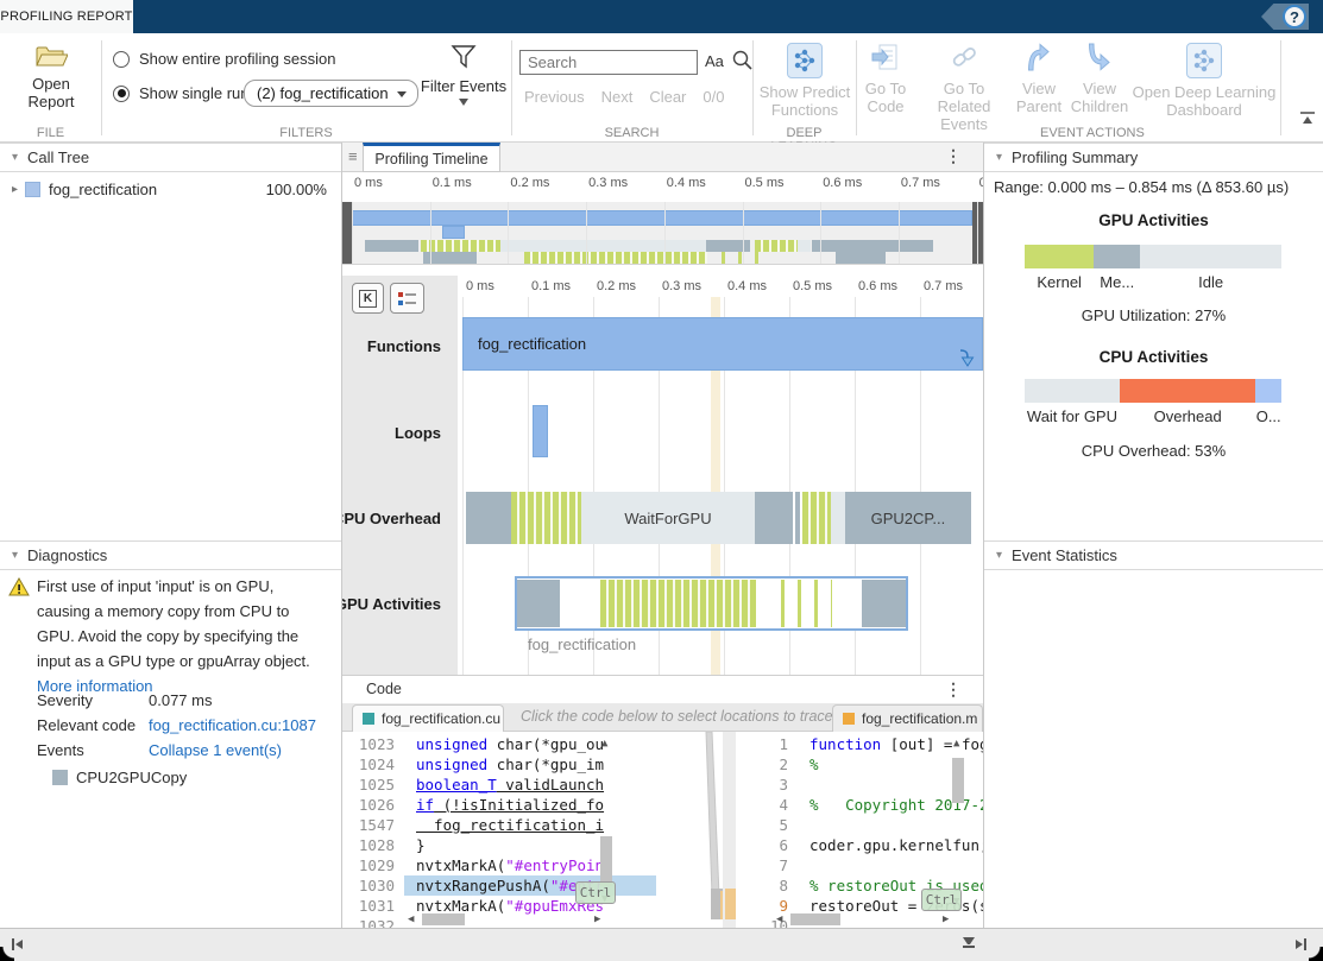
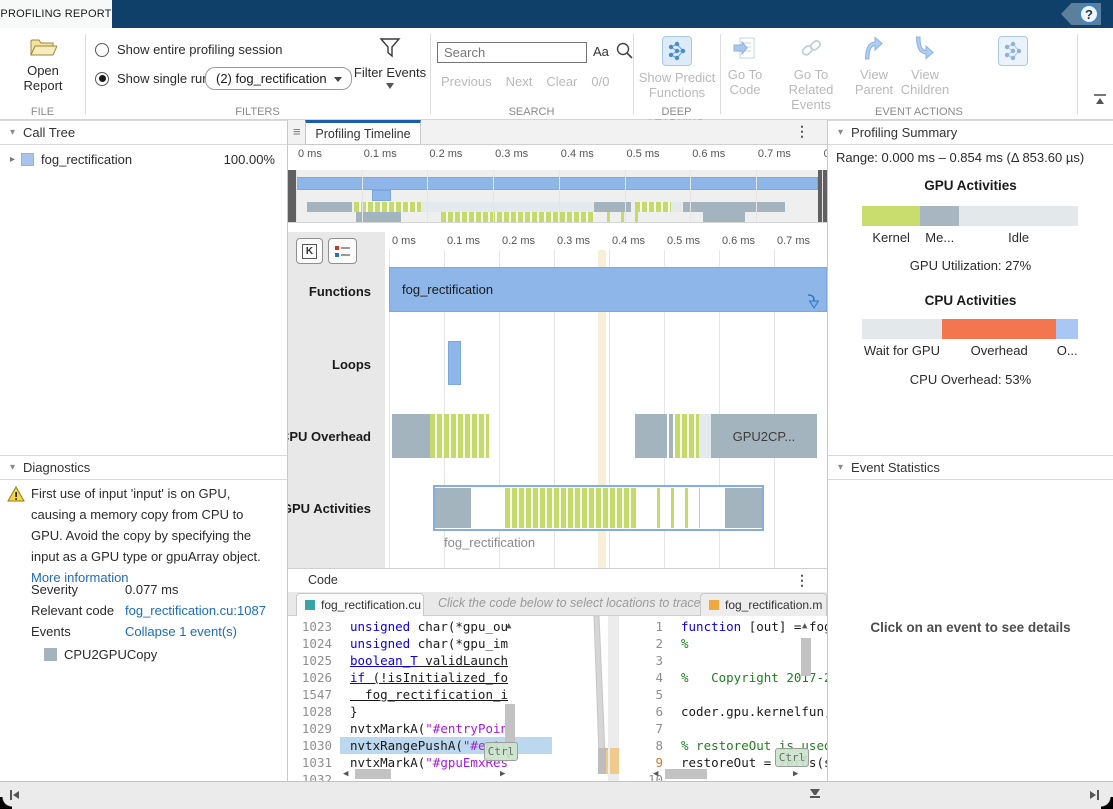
  PROFILING REPORT
  ?
  Open Report
  FILE
  Show entire profiling session
  Show single ru
  (2) fog_rectification
  Filter Events
  FILTERS
  Search
  Aa
  Previous
  Next
  Clear
  0/0
  SEARCH
  Show Predict
  Functions
  Go To
  Code
  Go To Related
  Events
  View
  Parent
  View
  Children
- Open Deep Learning
- Dashboard
  EVENT ACTIONS
  ▾
  Call Tree
  ▸
  fog_rectification
  100.00%
  ▾
  Diagnostics
  First use of input 'input' is on GPU, causing a memory copy from CPU to GPU. Avoid the copy by specifying the input as a GPU type or gpuArray object.
  More information
  Severity
  0.077 ms
  Relevant code
  fog_rectification.cu:1087
  Events
  Collapse 1 event(s)
  CPU2GPUCopy
  ≡
  Profiling Timeline
  ⋮
  0 ms
  0.1 ms
  0.2 ms
  0.3 ms
  0.4 ms
  0.5 ms
  0.6 ms
  0.7 ms
  K
  Functions
  Loops
  PU Overhead
  PU Activities
  0 ms
  0.1 ms
  0.2 ms
  0.3 ms
  0.4 ms
  0.5 ms
  0.6 ms
  0.7 ms
  fog_rectification
- WaitForGPU
  GPU2CP...
  fog_rectification
  Code
  ⋮
  fog_rectification.cu
  Click the code below to select locations to trace
  fog_rectification.m
  1023
  unsigned char(*gpu_ou
  1024
  unsigned char(*gpu_im
  1025
  boolean_T validLaunch
  1026
  if (!isInitialized_fo
  1547
  fog_rectification_i
  1028
  }
  1029
  nvtxMarkA("#entryPoi
  1030
  nvtxRangePushA("#e
  1031
  nvtxMarkA("#gpuEmxRes
  1032
  Ctrl
  ▲
  ◀
  ▶
  1
  function [out] = fo
  2
  %
  3
  4
  % Copyright 2017-
  5
  6
  coder.gpu.kernelfun
  7
  8
  % restoreOut is use
  9
  10
  Ctrl
  ▲
  ◀
  ▶
  ▾
  Profiling Summary
  Range: 0.000 ms – 0.854 ms (Δ 853.60 µs)
  GPU Activities
  Kernel
  Me...
  Idle
  GPU Utilization: 27%
  CPU Activities
  Wait for GPU
  Overhead
  O...
  CPU Overhead: 53%
  ▾
  Event Statistics
+ Click on an event to see details
